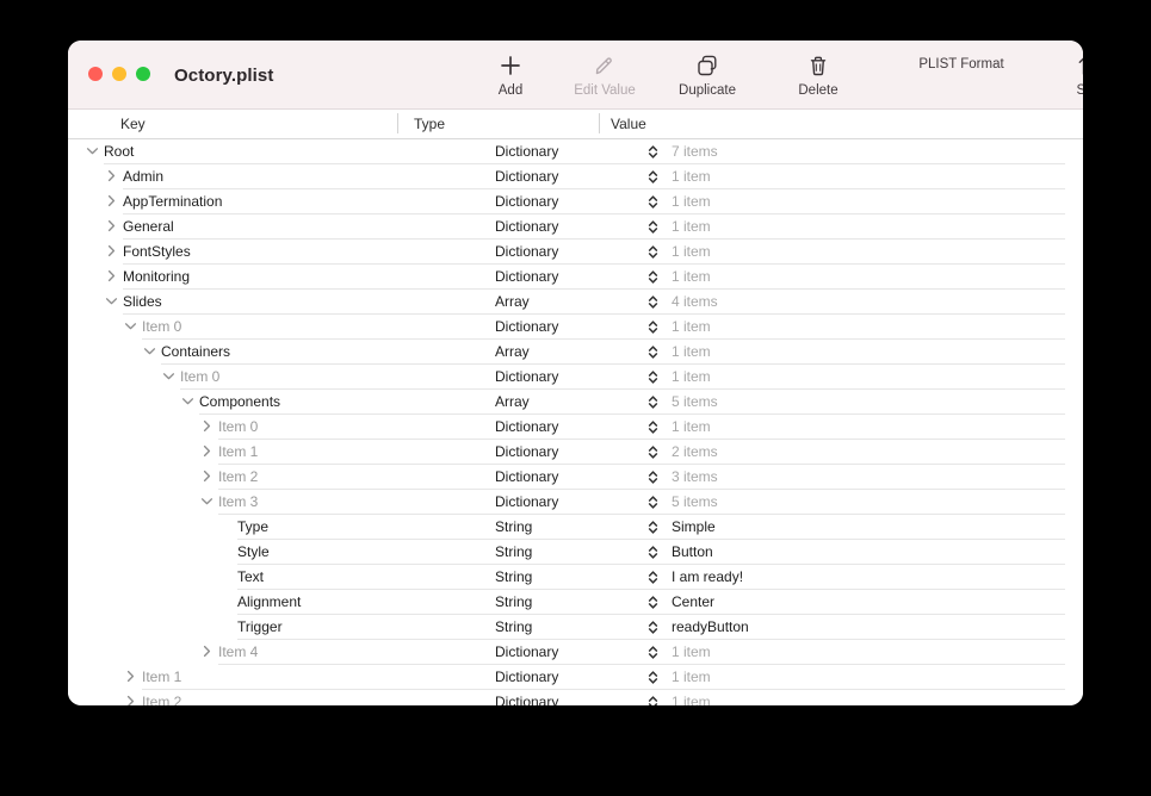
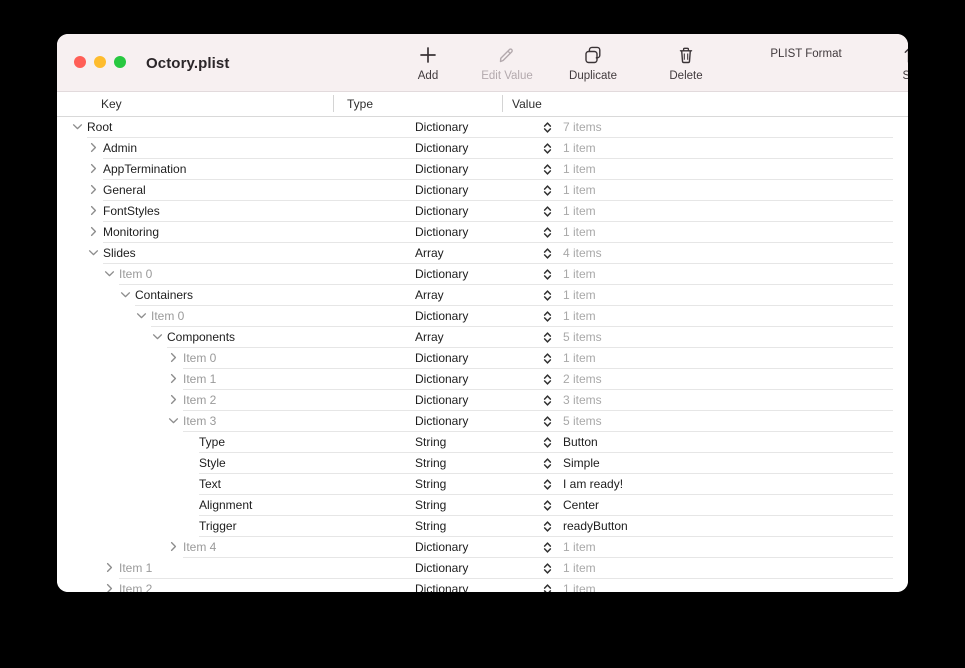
  Octory.plist
  Add
  Edit Value
  Duplicate
  Delete
  PLIST Format
  Key
  Type
  Value
  Root
  Dictionary
  7 items
  Admin
  Dictionary
  1 item
  AppTermination
  Dictionary
  1 item
  General
  Dictionary
  1 item
  FontStyles
  Dictionary
  1 item
  Monitoring
  Dictionary
  1 item
  Slides
  Array
  4 items
  Item 0
  Dictionary
  1 item
  Containers
  Array
  1 item
  Item 0
  Dictionary
  1 item
  Components
  Array
  5 items
  Item 0
  Dictionary
  1 item
  Item 1
  Dictionary
  2 items
  Item 2
  Dictionary
  3 items
  Item 3
  Dictionary
  5 items
  Type
  String
- Simple
+ Button
  Style
  String
- Button
+ Simple
  Text
  String
  I am ready!
  Alignment
  String
  Center
  Trigger
  String
  readyButton
  Item 4
  Dictionary
  1 item
  Item 1
  Dictionary
  1 item
  Item 2
  Dictionary
  1 item
